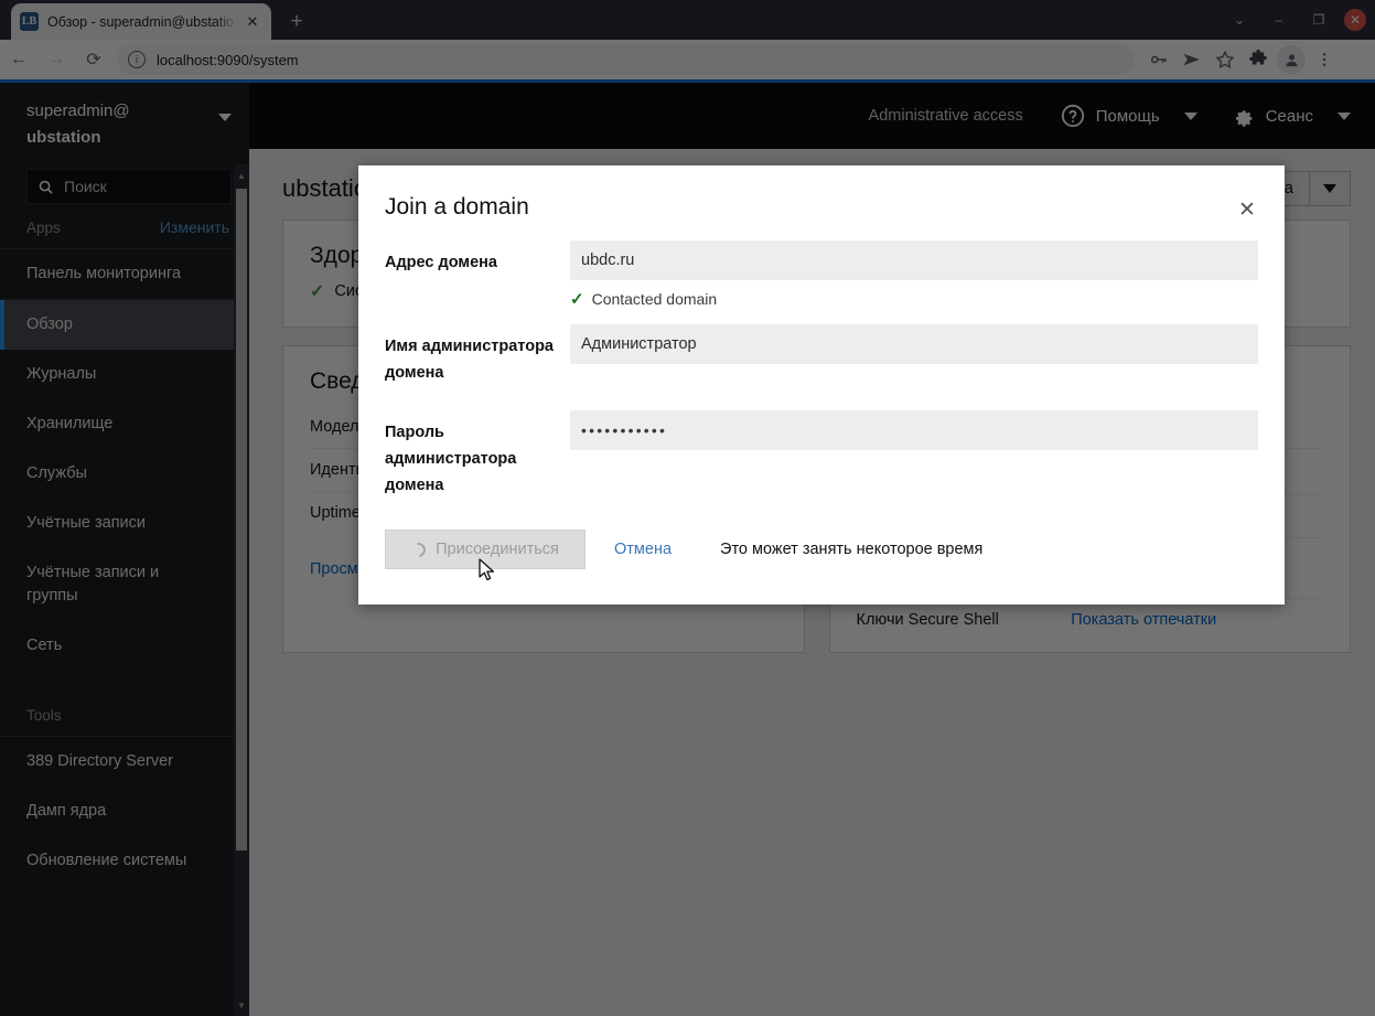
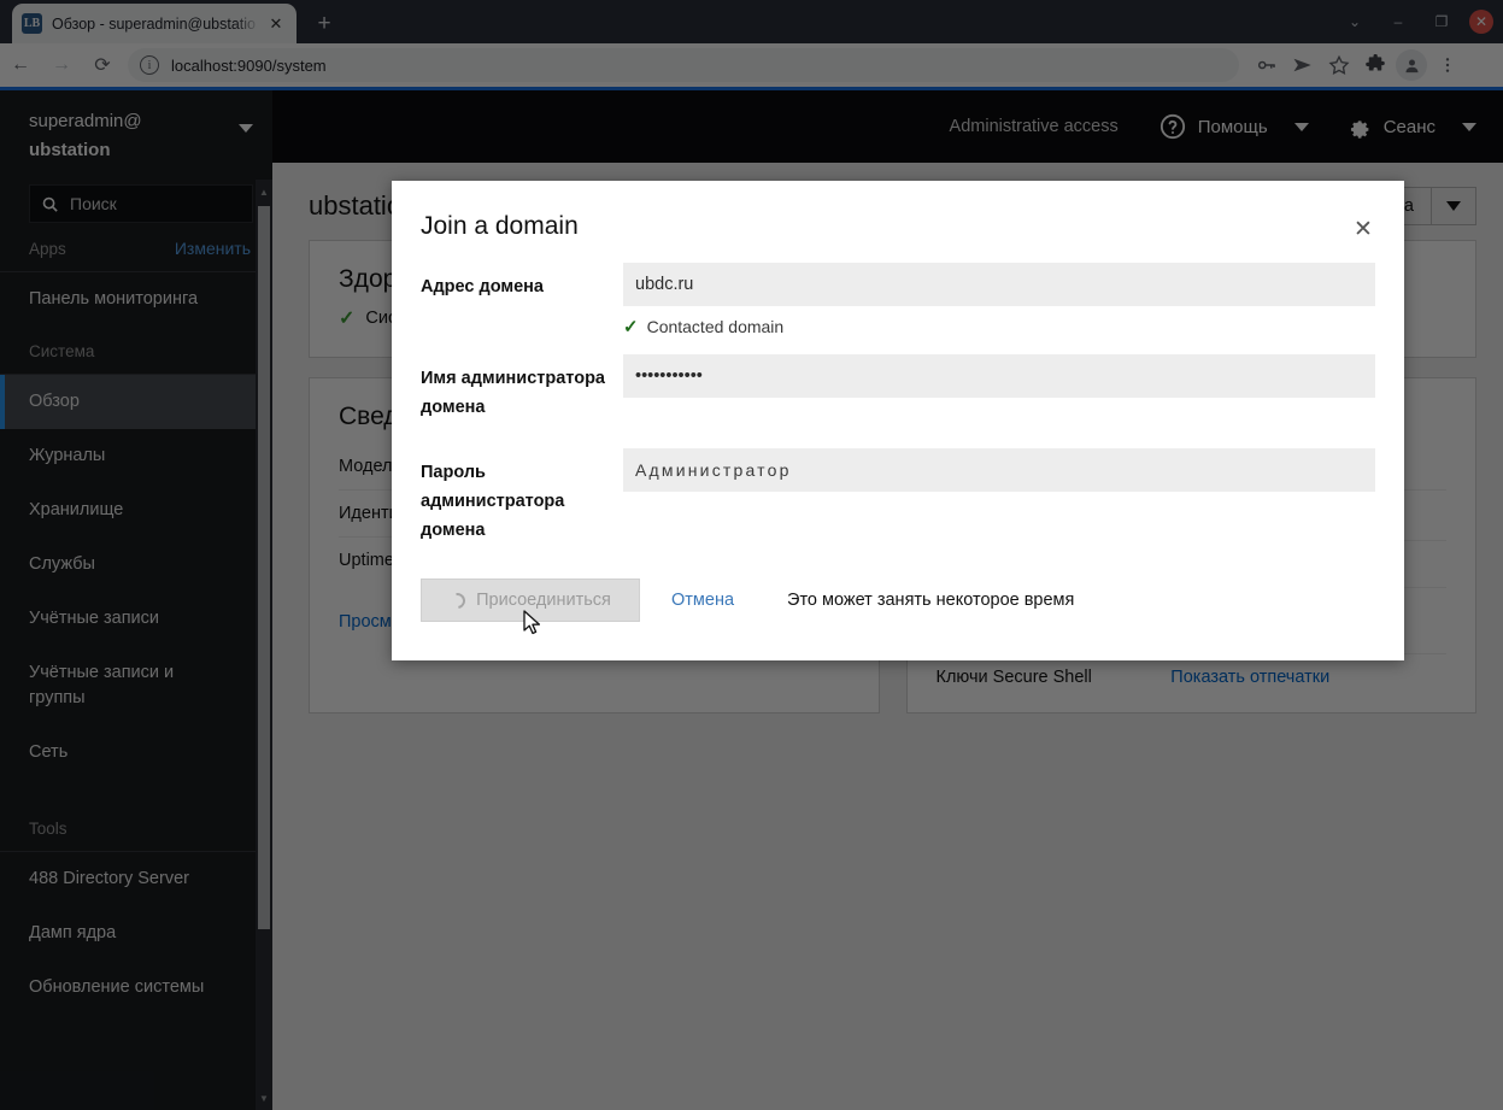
  LB
  Обзор - superadmin@ubstatio
  ✕
  +
  ⌄
  –
  ❐
  ✕
  ←
  →
  ⟳
  i
  localhost:9090/system
  superadmin@
  ubstation
  Поиск
  Apps
  Изменить
  Панель мониторинга
+ Система
  Обзор
  Журналы
  Хранилище
  Службы
  Учётные записи
  Учётные записи и группы
  Сеть
  Tools
- 389 Directory Server
+ 488 Directory Server
  Дамп ядра
  Обновление системы
  ▲
  ▼
  Administrative access
  Помощь
  Сеанс
  ubstati
  ✓
  Модел
  Uptime
  Ключи Secure Shell
  Показать отпечатки
  Join a domain
  ✕
  Адрес домена
  ubdc.ru
  ✓
  Contacted domain
  Имя администратора домена
- Администратор
+ •••••••••••
  Пароль администратора домена
- •••••••••••
+ Администратор
  Присоединиться
  Отмена
  Это может занять некоторое время
